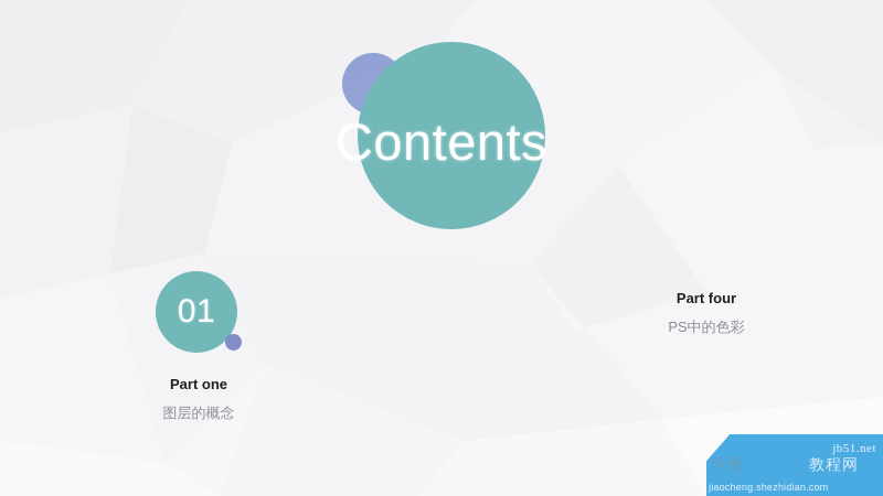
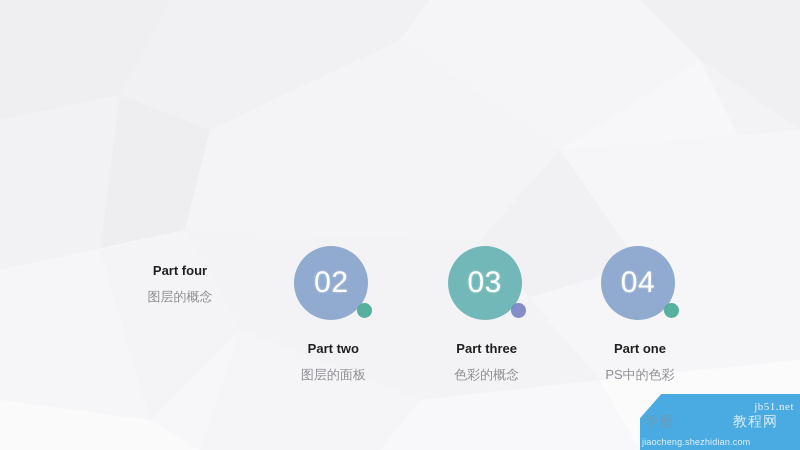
- Contents
- 01
- Part one
+ Part four
  图层的概念
+ 02
+ Part two
+ 图层的面板
+ 03
+ Part three
+ 色彩的概念
+ 04
- Part four
+ Part one
  PS中的色彩
  学册
  jb51.net
  教程网
  jiaocheng.shezhidian.com
